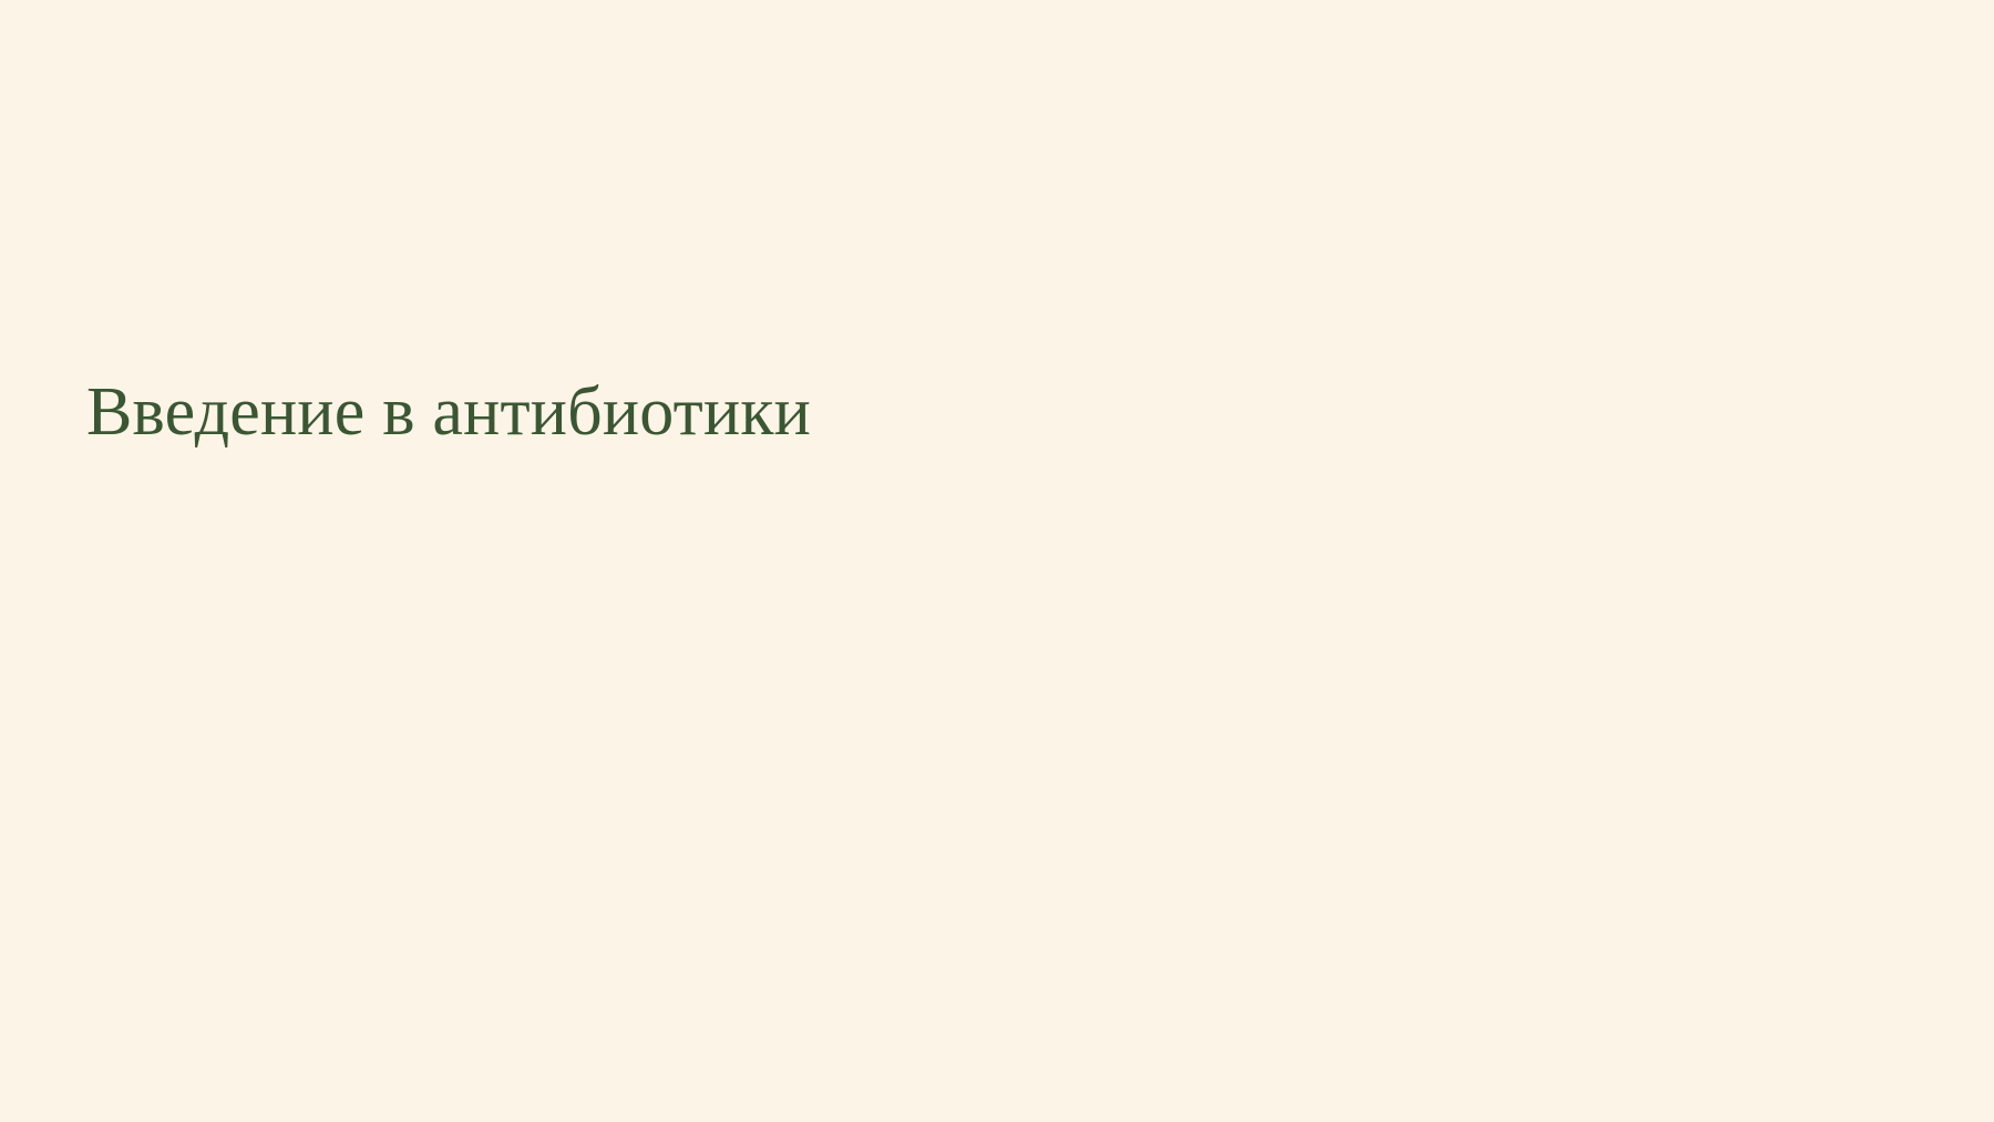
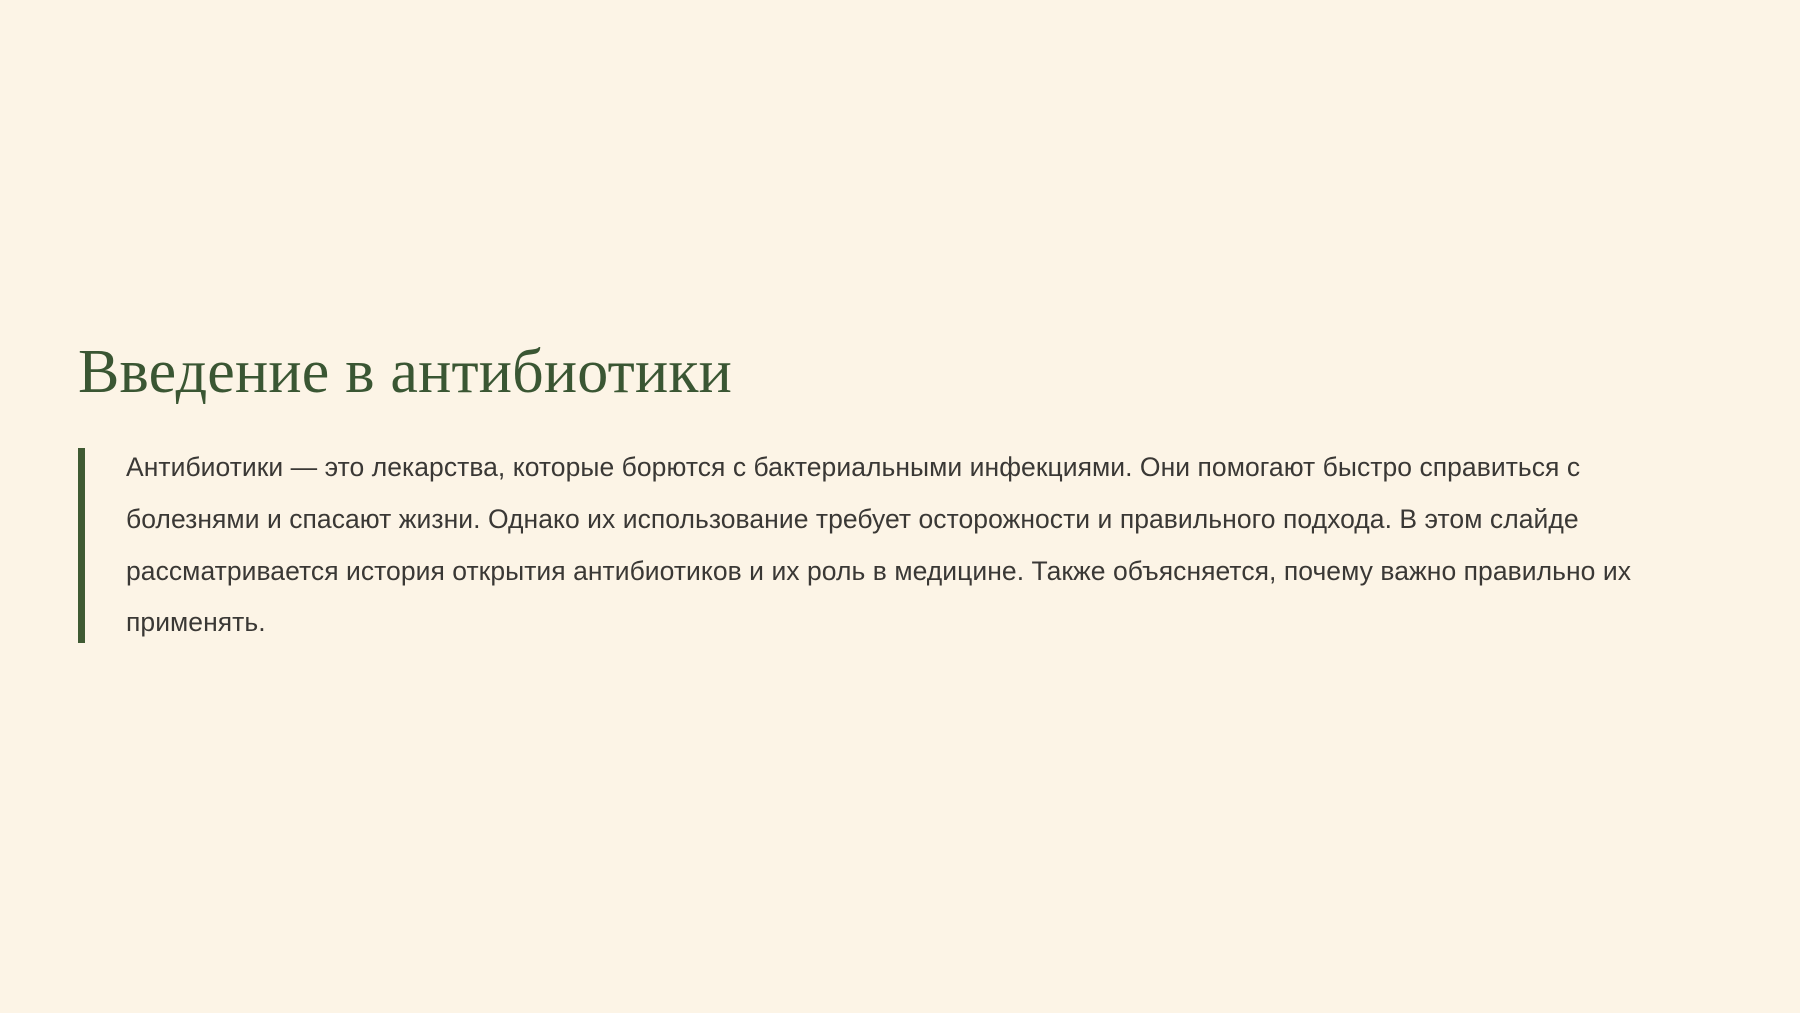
  Введение в антибиотики
+ Антибиотики — это лекарства, которые борются с бактериальными инфекциями. Они помогают быстро справиться с болезнями и спасают жизни. Однако их использование требует осторожности и правильного подхода. В этом слайде рассматривается история открытия антибиотиков и их роль в медицине. Также объясняется, почему важно правильно их применять.
